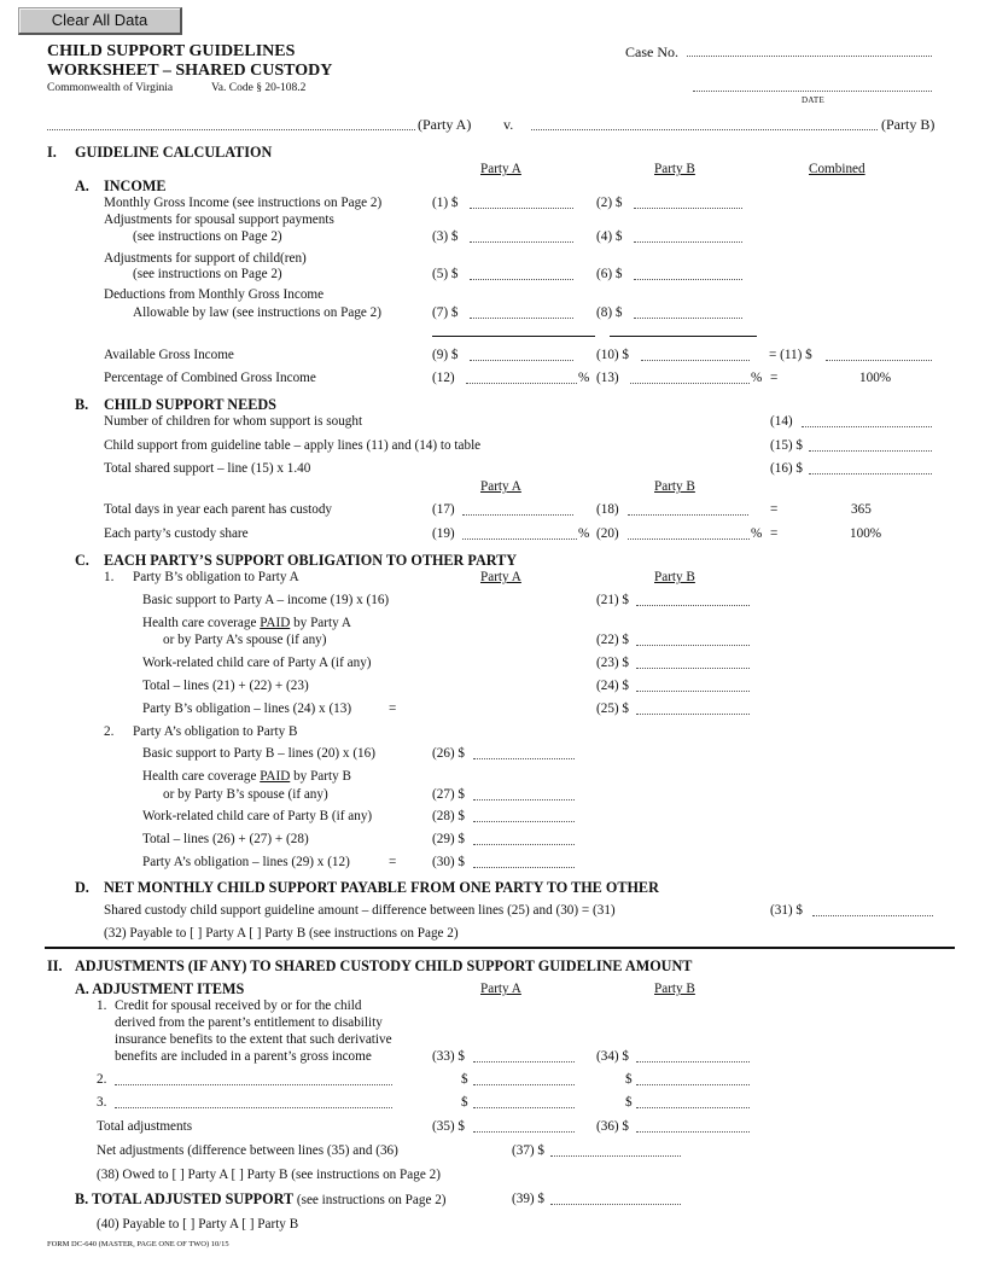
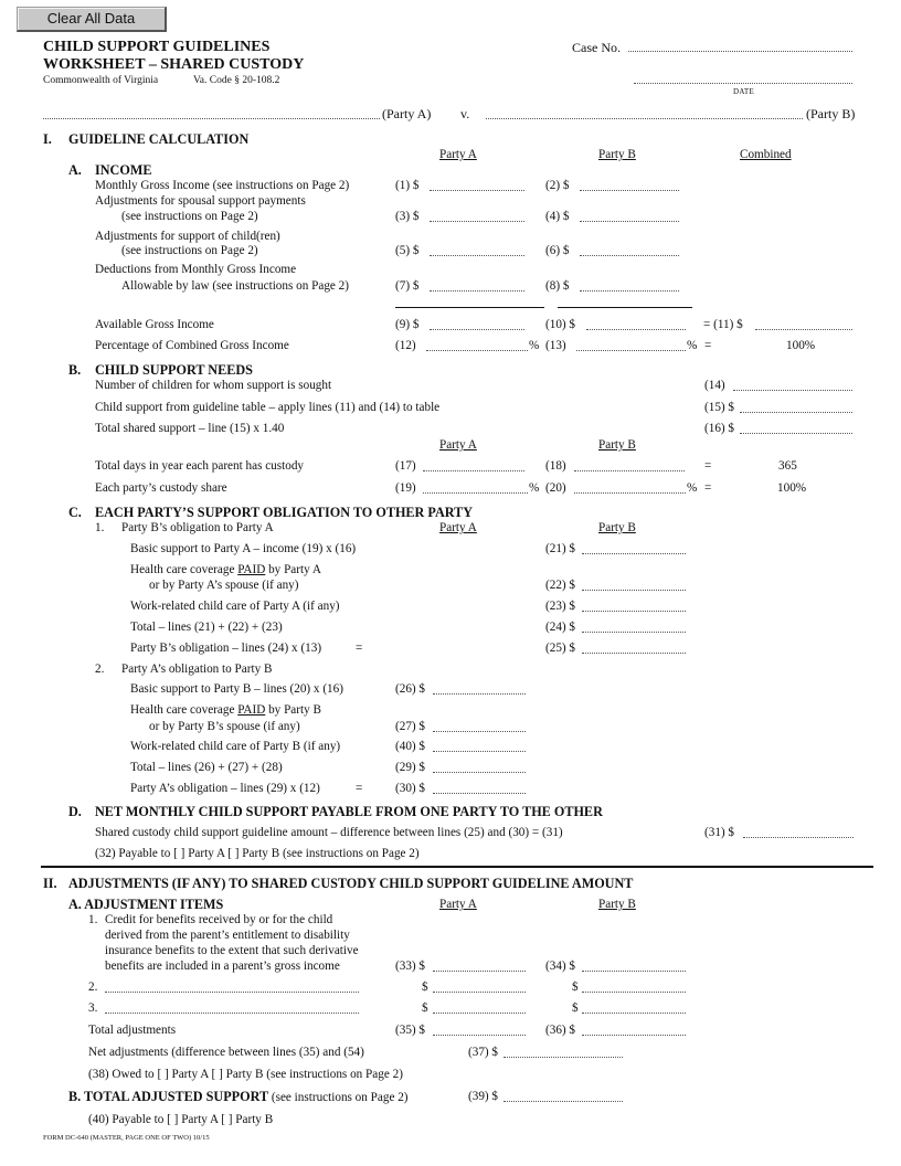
  Clear All Data
  CHILD SUPPORT GUIDELINES
  WORKSHEET – SHARED CUSTODY
  Commonwealth of Virginia
  Va. Code § 20-108.2
  Case No.
  DATE
  (Party A)
  v.
  (Party B)
  I.
  GUIDELINE CALCULATION
  Party A
  Party B
  Combined
  A.
  INCOME
  Monthly Gross Income (see instructions on Page 2)
  (1) $
  (2) $
  Adjustments for spousal support payments
  (see instructions on Page 2)
  (3) $
  (4) $
  Adjustments for support of child(ren)
  (see instructions on Page 2)
  (5) $
  (6) $
  Deductions from Monthly Gross Income
  Allowable by law (see instructions on Page 2)
  (7) $
  (8) $
  Available Gross Income
  (9) $
  (10) $
  = (11) $
  Percentage of Combined Gross Income
  (12)
  %
  (13)
  %
  =
  100%
  B.
  CHILD SUPPORT NEEDS
  Number of children for whom support is sought
  (14)
  Child support from guideline table – apply lines (11) and (14) to table
  (15) $
  Total shared support – line (15) x 1.40
  (16) $
  Party A
  Party B
  Total days in year each parent has custody
  (17)
  (18)
  =
  365
  Each party’s custody share
  (19)
  %
  (20)
  %
  =
  100%
  C.
  EACH PARTY’S SUPPORT OBLIGATION TO OTHER PARTY
  1.
  Party B’s obligation to Party A
  Party A
  Party B
  Basic support to Party A – income (19) x (16)
  (21) $
  Health care coverage PAID by Party A
  or by Party A’s spouse (if any)
  (22) $
  Work-related child care of Party A (if any)
  (23) $
  Total – lines (21) + (22) + (23)
  (24) $
  Party B’s obligation – lines (24) x (13)
  =
  (25) $
  2.
  Party A’s obligation to Party B
  Basic support to Party B – lines (20) x (16)
  (26) $
  Health care coverage PAID by Party B
  or by Party B’s spouse (if any)
  (27) $
  Work-related child care of Party B (if any)
- (28) $
+ (40) $
  Total – lines (26) + (27) + (28)
  (29) $
  Party A’s obligation – lines (29) x (12)
  =
  (30) $
  D.
  NET MONTHLY CHILD SUPPORT PAYABLE FROM ONE PARTY TO THE OTHER
  Shared custody child support guideline amount – difference between lines (25) and (30) = (31)
  (31) $
  (32) Payable to [ ] Party A [ ] Party B (see instructions on Page 2)
  II.
  ADJUSTMENTS (IF ANY) TO SHARED CUSTODY CHILD SUPPORT GUIDELINE AMOUNT
  A. ADJUSTMENT ITEMS
  Party A
  Party B
  1.
- Credit for spousal received by or for the child
+ Credit for benefits received by or for the child
  derived from the parent’s entitlement to disability
  insurance benefits to the extent that such derivative
  benefits are included in a parent’s gross income
  (33) $
  (34) $
  2.
  $
  $
  3.
  $
  $
  Total adjustments
  (35) $
  (36) $
- Net adjustments (difference between lines (35) and (36)
+ Net adjustments (difference between lines (35) and (54)
  (37) $
  (38) Owed to [ ] Party A [ ] Party B (see instructions on Page 2)
  B. TOTAL ADJUSTED SUPPORT (see instructions on Page 2)
  (39) $
  (40) Payable to [ ] Party A [ ] Party B
